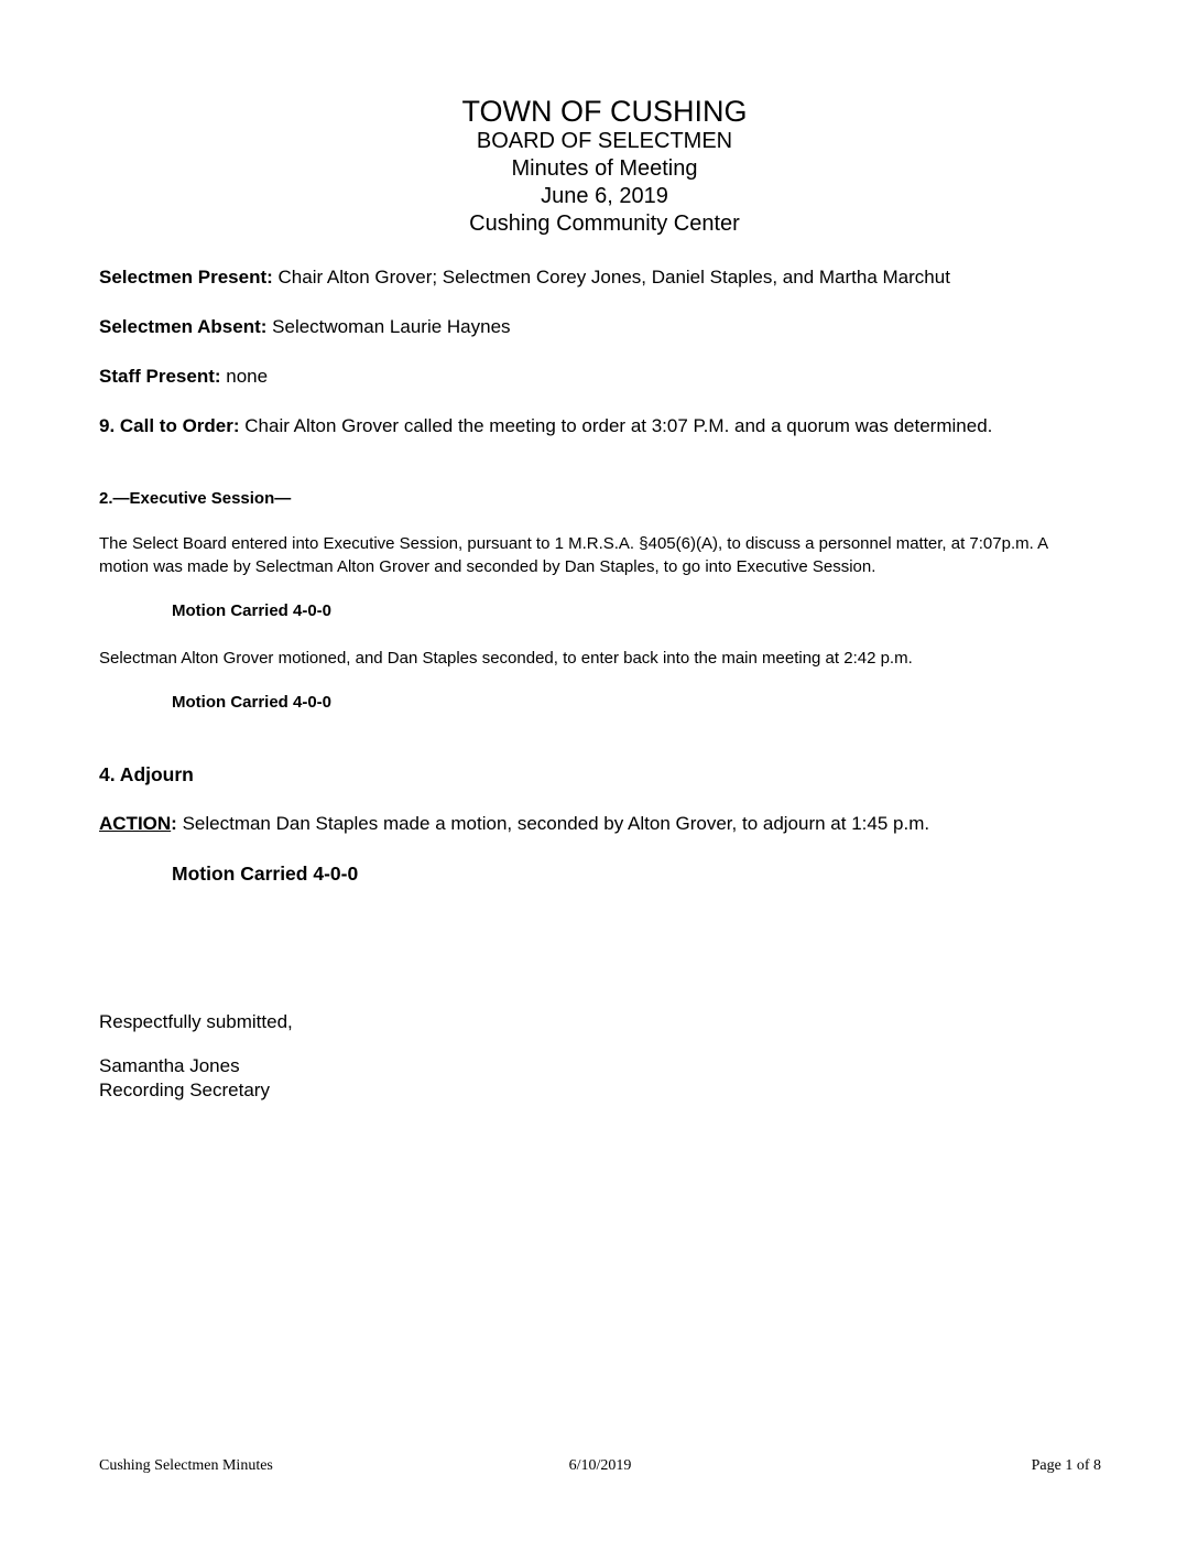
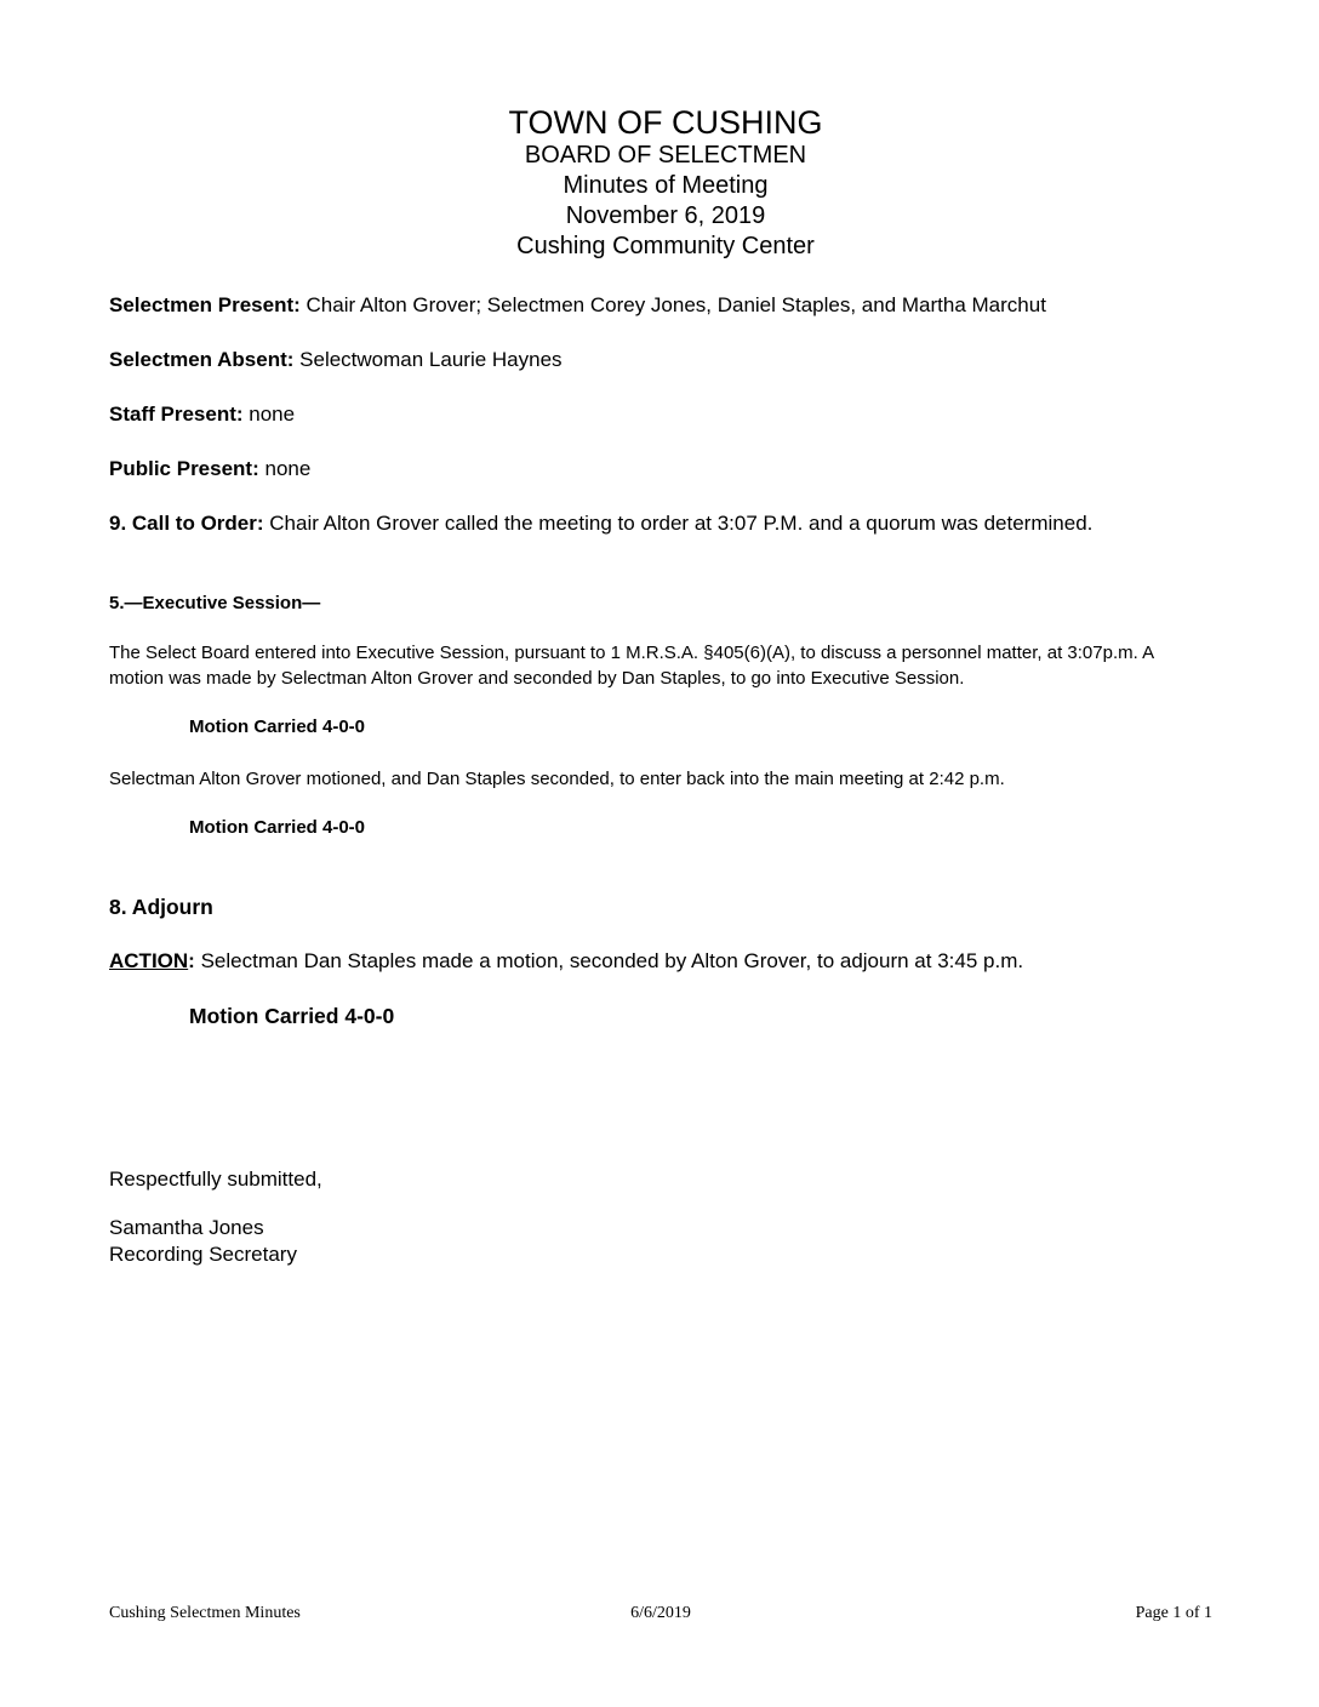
  TOWN OF CUSHING
  BOARD OF SELECTMEN
  Minutes of Meeting
- June 6, 2019
+ November 6, 2019
  Cushing Community Center
  Selectmen Present: Chair Alton Grover; Selectmen Corey Jones, Daniel Staples, and Martha Marchut
  Selectmen Absent: Selectwoman Laurie Haynes
  Staff Present: none
+ Public Present: none
  9. Call to Order: Chair Alton Grover called the meeting to order at 3:07 P.M. and a quorum was determined.
- 2.—Executive Session—
+ 5.—Executive Session—
- The Select Board entered into Executive Session, pursuant to 1 M.R.S.A. §405(6)(A), to discuss a personnel matter, at 7:07p.m. A motion was made by Selectman Alton Grover and seconded by Dan Staples, to go into Executive Session.
+ The Select Board entered into Executive Session, pursuant to 1 M.R.S.A. §405(6)(A), to discuss a personnel matter, at 3:07p.m. A motion was made by Selectman Alton Grover and seconded by Dan Staples, to go into Executive Session.
  Motion Carried 4-0-0
  Selectman Alton Grover motioned, and Dan Staples seconded, to enter back into the main meeting at 2:42 p.m.
  Motion Carried 4-0-0
- 4. Adjourn
+ 8. Adjourn
- ACTION: Selectman Dan Staples made a motion, seconded by Alton Grover, to adjourn at 1:45 p.m.
+ ACTION: Selectman Dan Staples made a motion, seconded by Alton Grover, to adjourn at 3:45 p.m.
  Motion Carried 4-0-0
  Respectfully submitted,
  Samantha Jones
  Recording Secretary
- 6/10/2019
+ 6/6/2019
  Cushing Selectmen Minutes
- Page 1 of 8
+ Page 1 of 1
